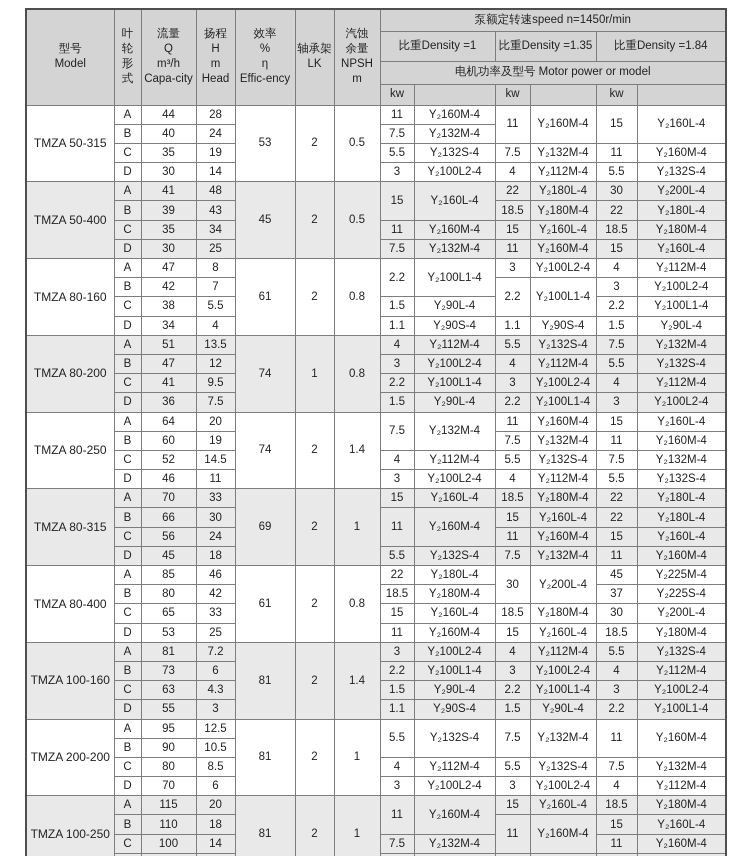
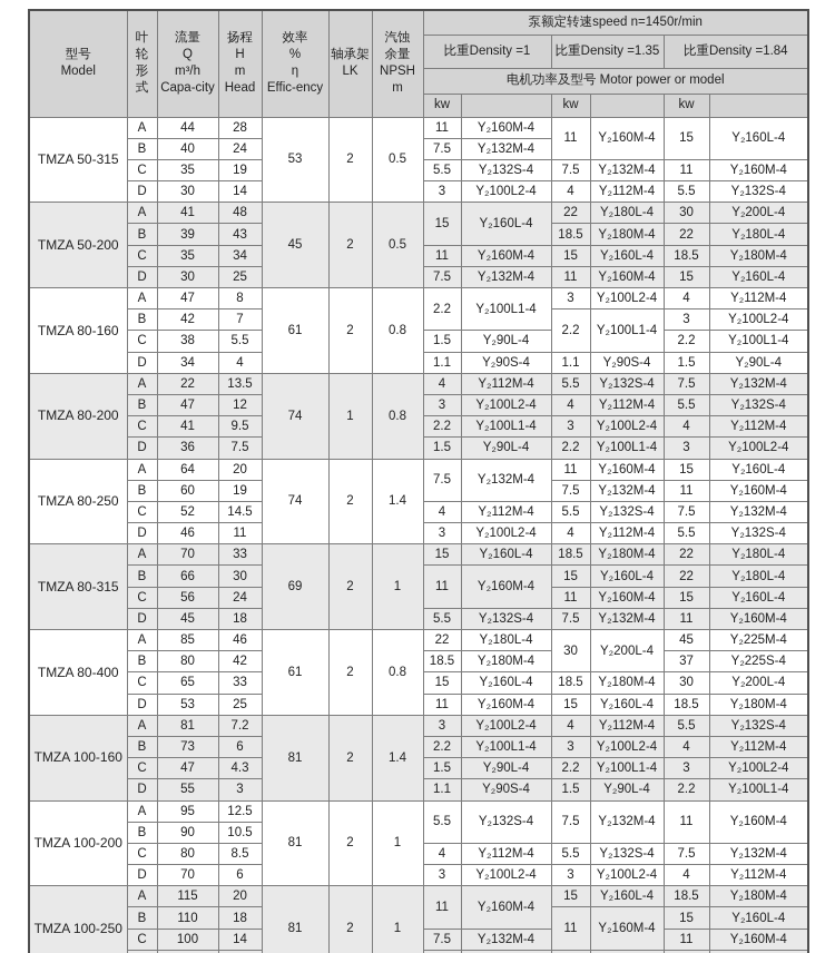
  型号 Model	叶 轮 形 式	流量 Q m³/h Capa-city	扬程 H m Head	效率 % η Effic-ency	轴承架 LK	汽蚀 余量 NPSH m	泵额定转速speed n=1450r/min
  比重Density =1	比重Density =1.35	比重Density =1.84
  电机功率及型号 Motor power or model
  kw		kw		kw
  TMZA 50-315	A	44	28	53	2	0.5	11	Y₂160M-4	11	Y₂160M-4	15	Y₂160L-4
  B	40	24	7.5	Y₂132M-4
  C	35	19	5.5	Y₂132S-4	7.5	Y₂132M-4	11	Y₂160M-4
  D	30	14	3	Y₂100L2-4	4	Y₂112M-4	5.5	Y₂132S-4
- TMZA 50-400	A	41	48	45	2	0.5	15	Y₂160L-4	22	Y₂180L-4	30	Y₂200L-4
+ TMZA 50-200	A	41	48	45	2	0.5	15	Y₂160L-4	22	Y₂180L-4	30	Y₂200L-4
  B	39	43	18.5	Y₂180M-4	22	Y₂180L-4
  C	35	34	11	Y₂160M-4	15	Y₂160L-4	18.5	Y₂180M-4
  D	30	25	7.5	Y₂132M-4	11	Y₂160M-4	15	Y₂160L-4
  TMZA 80-160	A	47	8	61	2	0.8	2.2	Y₂100L1-4	3	Y₂100L2-4	4	Y₂112M-4
  B	42	7	2.2	Y₂100L1-4	3	Y₂100L2-4
  C	38	5.5	1.5	Y₂90L-4	2.2	Y₂100L1-4
  D	34	4	1.1	Y₂90S-4	1.1	Y₂90S-4	1.5	Y₂90L-4
- TMZA 80-200	A	51	13.5	74	1	0.8	4	Y₂112M-4	5.5	Y₂132S-4	7.5	Y₂132M-4
+ TMZA 80-200	A	22	13.5	74	1	0.8	4	Y₂112M-4	5.5	Y₂132S-4	7.5	Y₂132M-4
  B	47	12	3	Y₂100L2-4	4	Y₂112M-4	5.5	Y₂132S-4
  C	41	9.5	2.2	Y₂100L1-4	3	Y₂100L2-4	4	Y₂112M-4
  D	36	7.5	1.5	Y₂90L-4	2.2	Y₂100L1-4	3	Y₂100L2-4
  TMZA 80-250	A	64	20	74	2	1.4	7.5	Y₂132M-4	11	Y₂160M-4	15	Y₂160L-4
  B	60	19	7.5	Y₂132M-4	11	Y₂160M-4
  C	52	14.5	4	Y₂112M-4	5.5	Y₂132S-4	7.5	Y₂132M-4
  D	46	11	3	Y₂100L2-4	4	Y₂112M-4	5.5	Y₂132S-4
  TMZA 80-315	A	70	33	69	2	1	15	Y₂160L-4	18.5	Y₂180M-4	22	Y₂180L-4
  B	66	30	11	Y₂160M-4	15	Y₂160L-4	22	Y₂180L-4
  C	56	24	11	Y₂160M-4	15	Y₂160L-4
  D	45	18	5.5	Y₂132S-4	7.5	Y₂132M-4	11	Y₂160M-4
  TMZA 80-400	A	85	46	61	2	0.8	22	Y₂180L-4	30	Y₂200L-4	45	Y₂225M-4
  B	80	42	18.5	Y₂180M-4	37	Y₂225S-4
  C	65	33	15	Y₂160L-4	18.5	Y₂180M-4	30	Y₂200L-4
  D	53	25	11	Y₂160M-4	15	Y₂160L-4	18.5	Y₂180M-4
  TMZA 100-160	A	81	7.2	81	2	1.4	3	Y₂100L2-4	4	Y₂112M-4	5.5	Y₂132S-4
  B	73	6	2.2	Y₂100L1-4	3	Y₂100L2-4	4	Y₂112M-4
- C	63	4.3	1.5	Y₂90L-4	2.2	Y₂100L1-4	3	Y₂100L2-4
+ C	47	4.3	1.5	Y₂90L-4	2.2	Y₂100L1-4	3	Y₂100L2-4
  D	55	3	1.1	Y₂90S-4	1.5	Y₂90L-4	2.2	Y₂100L1-4
- TMZA 200-200	A	95	12.5	81	2	1	5.5	Y₂132S-4	7.5	Y₂132M-4	11	Y₂160M-4
+ TMZA 100-200	A	95	12.5	81	2	1	5.5	Y₂132S-4	7.5	Y₂132M-4	11	Y₂160M-4
  B	90	10.5
  C	80	8.5	4	Y₂112M-4	5.5	Y₂132S-4	7.5	Y₂132M-4
  D	70	6	3	Y₂100L2-4	3	Y₂100L2-4	4	Y₂112M-4
  TMZA 100-250	A	115	20	81	2	1	11	Y₂160M-4	15	Y₂160L-4	18.5	Y₂180M-4
  B	110	18	11	Y₂160M-4	15	Y₂160L-4
  C	100	14	7.5	Y₂132M-4	11	Y₂160M-4
